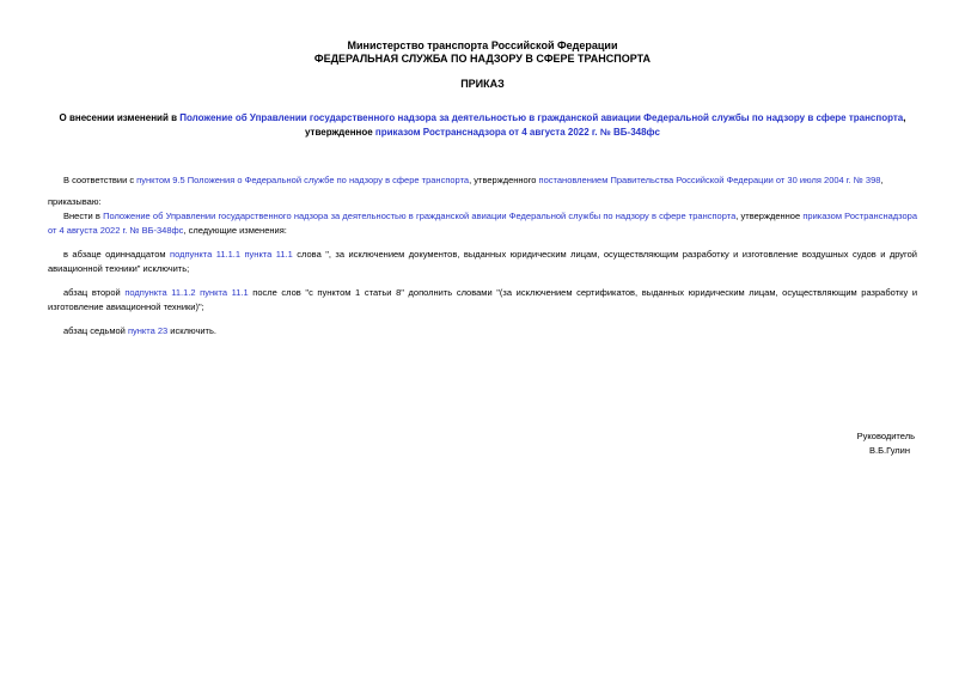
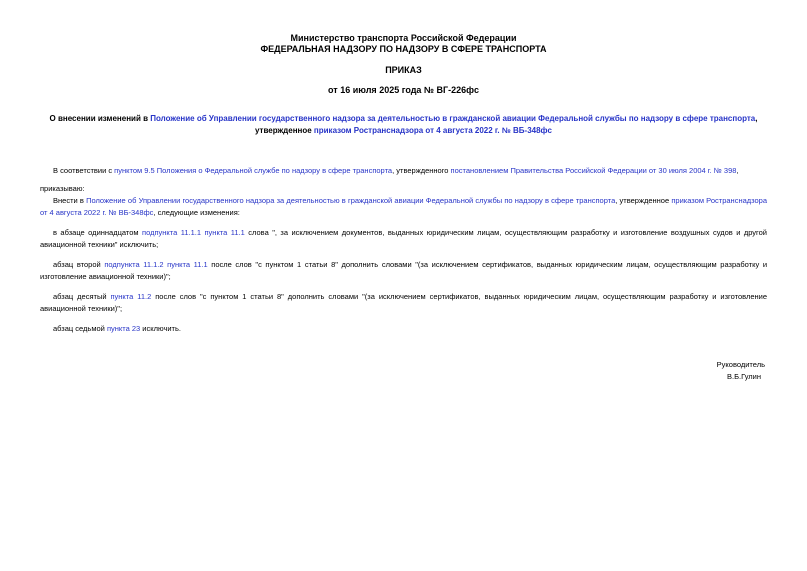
  Министерство транспорта Российской Федерации
- ФЕДЕРАЛЬНАЯ СЛУЖБА ПО НАДЗОРУ В СФЕРЕ ТРАНСПОРТА
+ ФЕДЕРАЛЬНАЯ НАДЗОРУ ПО НАДЗОРУ В СФЕРЕ ТРАНСПОРТА
  ПРИКАЗ
+ от 16 июля 2025 года № ВГ-226фс
  О внесении изменений в Положение об Управлении государственного надзора за деятельностью в гражданской авиации Федеральной службы по надзору в сфере транспорта, утвержденное приказом Ространснадзора от 4 августа 2022 г. № ВБ-348фс
  В соответствии с пунктом 9.5 Положения о Федеральной службе по надзору в сфере транспорта, утвержденного постановлением Правительства Российской Федерации от 30 июля 2004 г. № 398,
  приказываю:
  Внести в Положение об Управлении государственного надзора за деятельностью в гражданской авиации Федеральной службы по надзору в сфере транспорта, утвержденное приказом Ространснадзора от 4 августа 2022 г. № ВБ-348фс, следующие изменения:
  в абзаце одиннадцатом подпункта 11.1.1 пункта 11.1 слова ", за исключением документов, выданных юридическим лицам, осуществляющим разработку и изготовление воздушных судов и другой авиационной техники" исключить;
  абзац второй подпункта 11.1.2 пункта 11.1 после слов "с пунктом 1 статьи 8" дополнить словами "(за исключением сертификатов, выданных юридическим лицам, осуществляющим разработку и изготовление авиационной техники)";
+ абзац десятый пункта 11.2 после слов "с пунктом 1 статьи 8" дополнить словами "(за исключением сертификатов, выданных юридическим лицам, осуществляющим разработку и изготовление авиационной техники)";
  абзац седьмой пункта 23 исключить.
  Руководитель
  В.Б.Гулин
